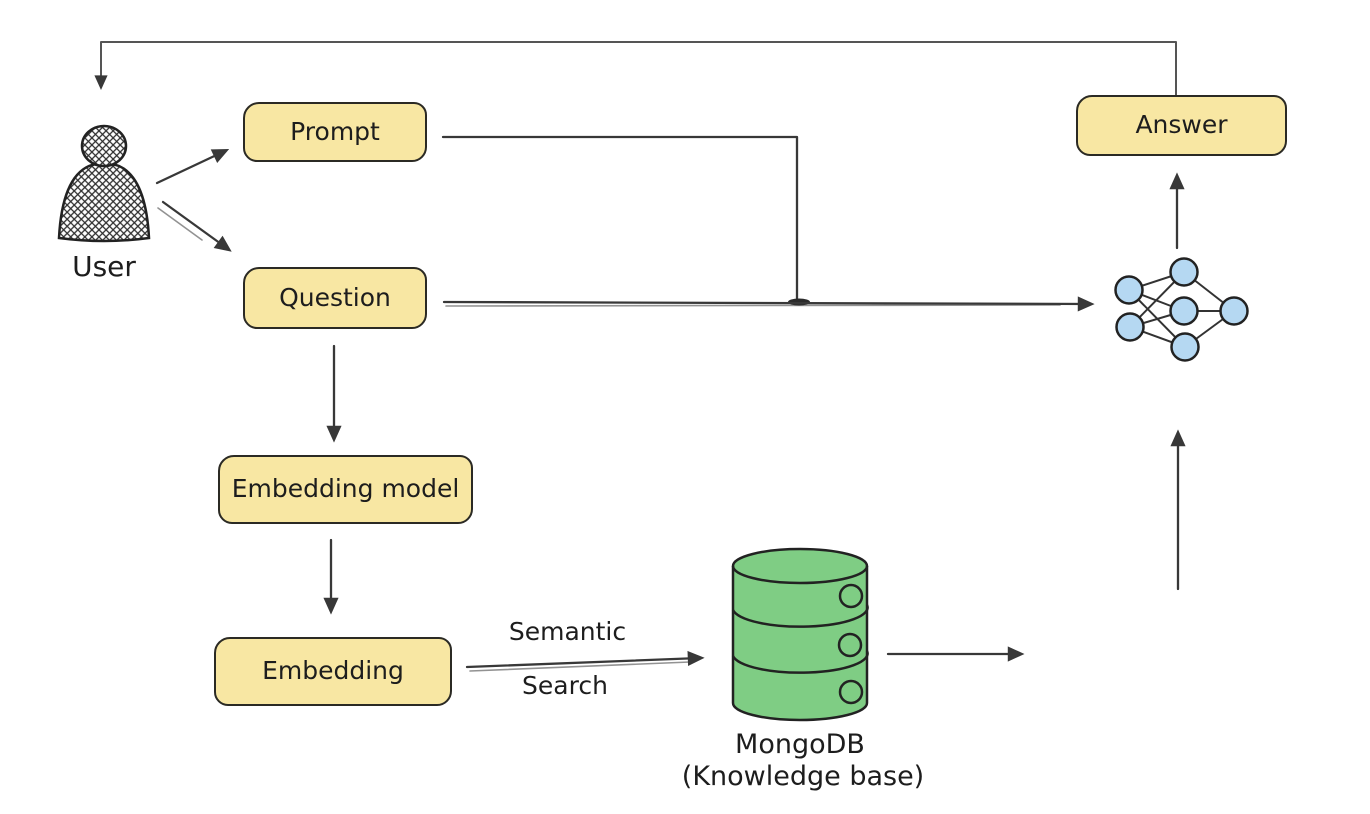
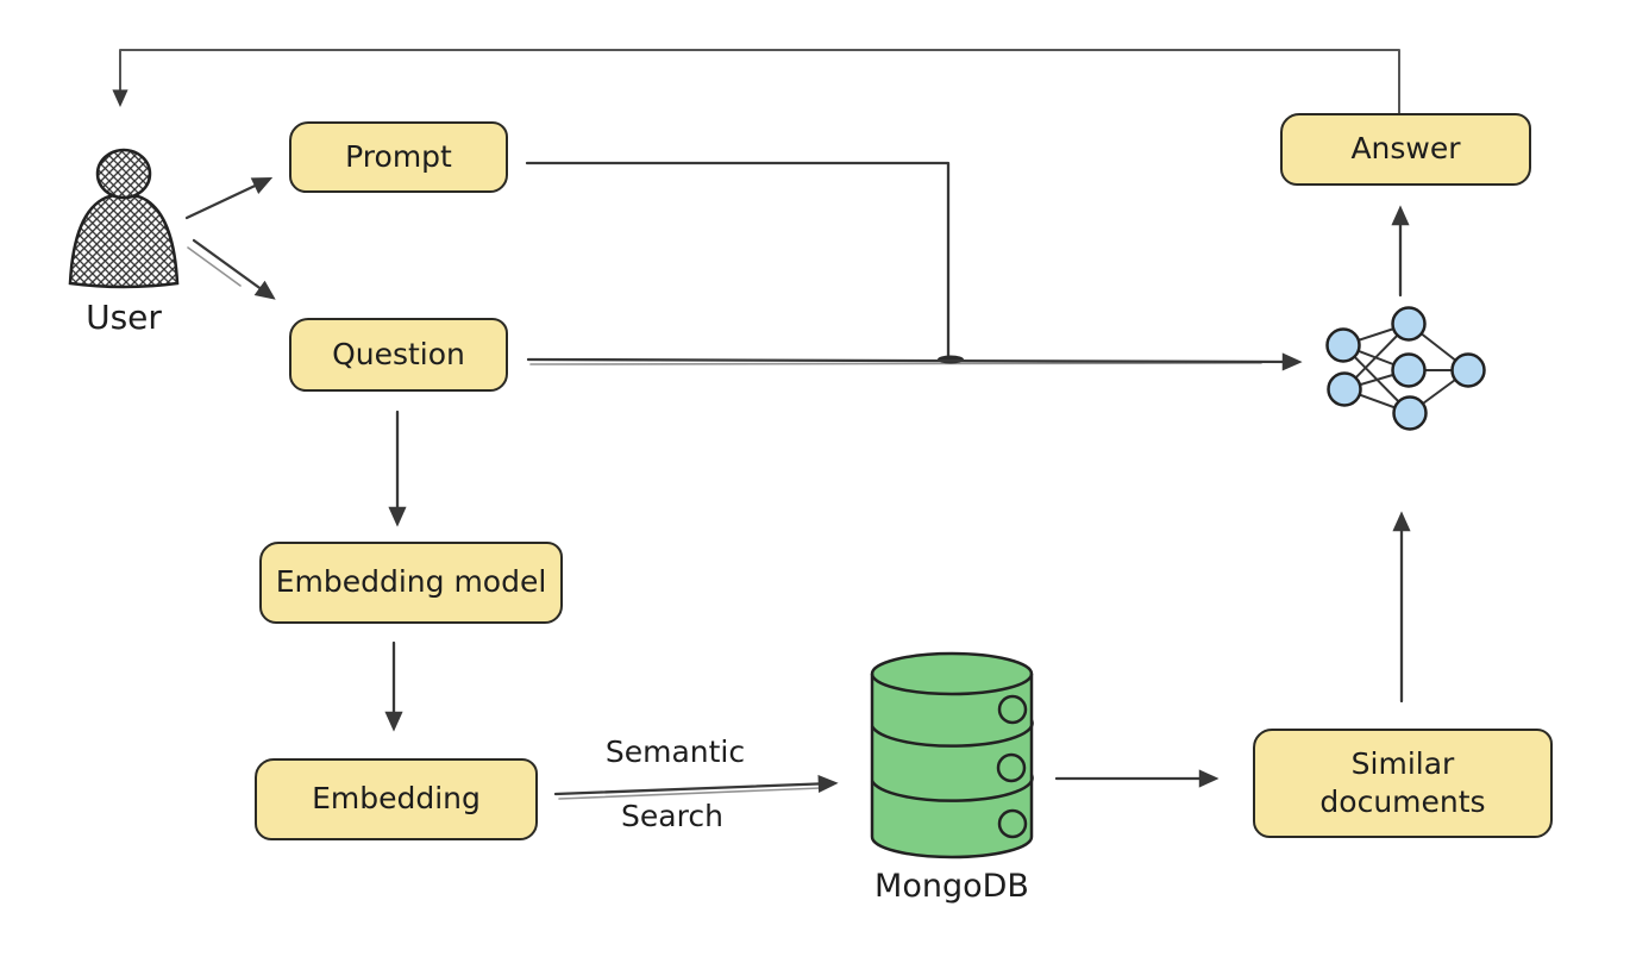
  Prompt
  Question
  Embedding model
  Embedding
+ Similar documents
  Answer
  User
  MongoDB
- (Knowledge base)
  Semantic
  Search
